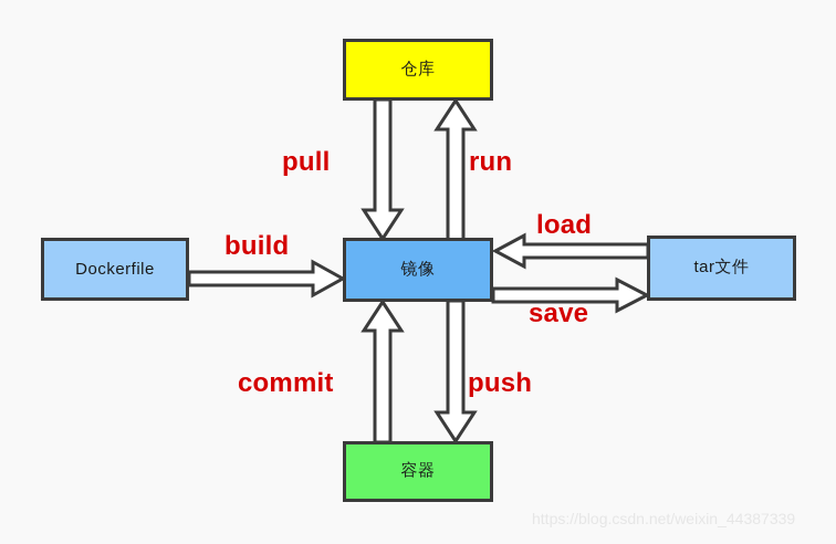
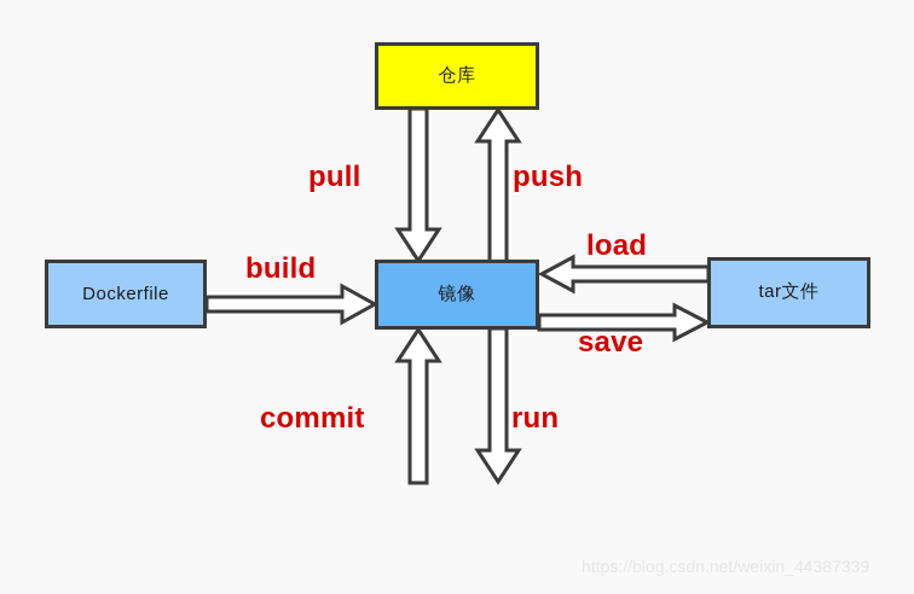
  仓库
  镜像
  Dockerfile
  tar文件
- 容器
  pull
- run
+ push
  build
  load
  save
  commit
- push
+ run
